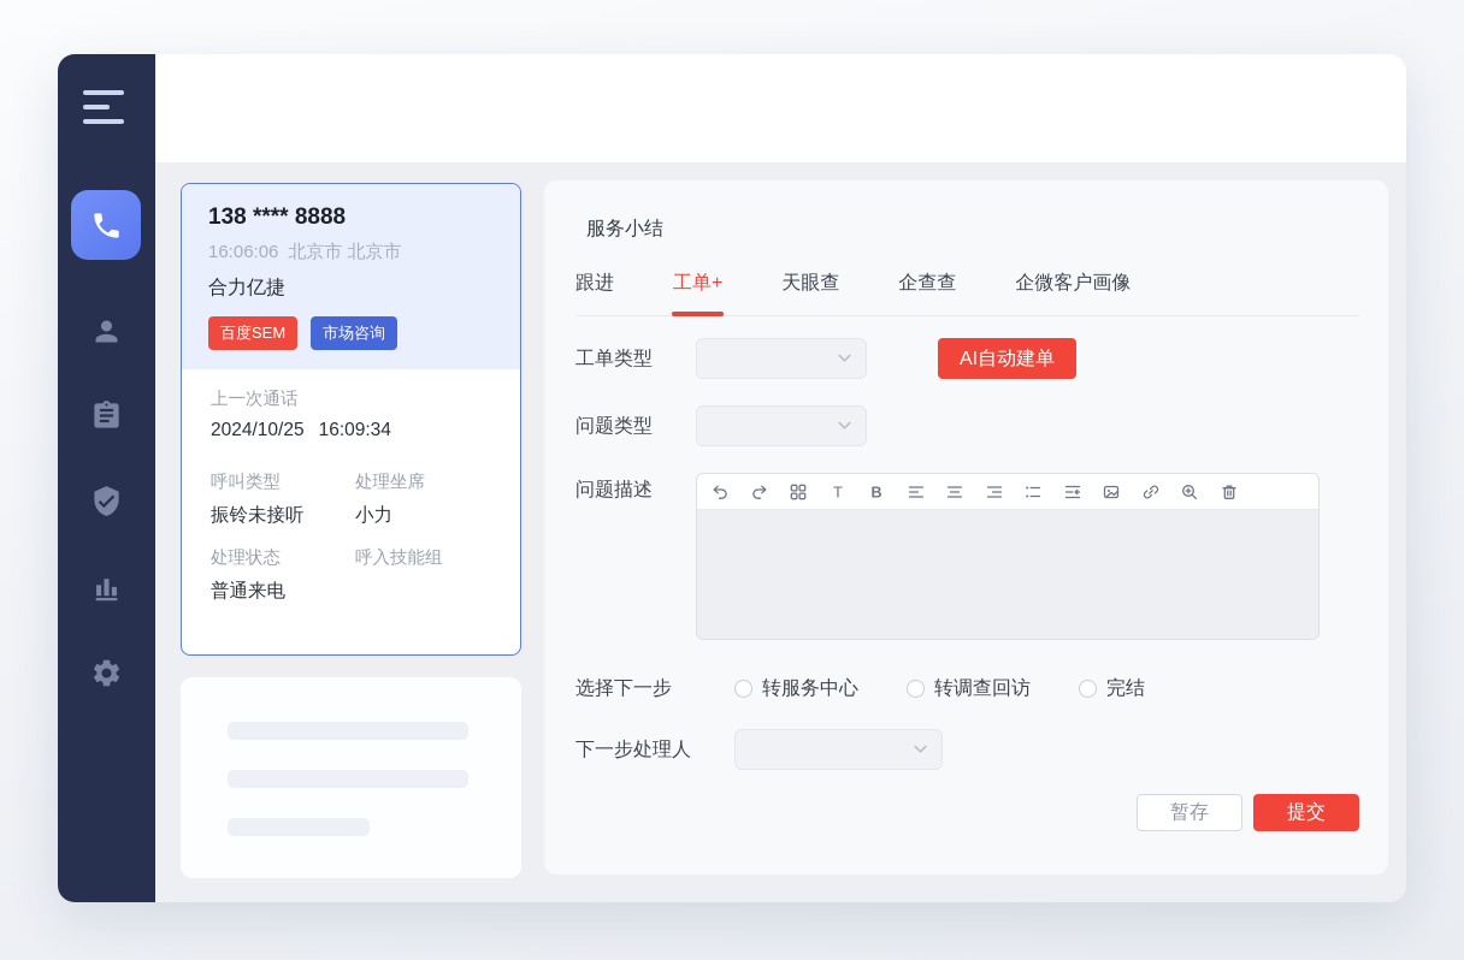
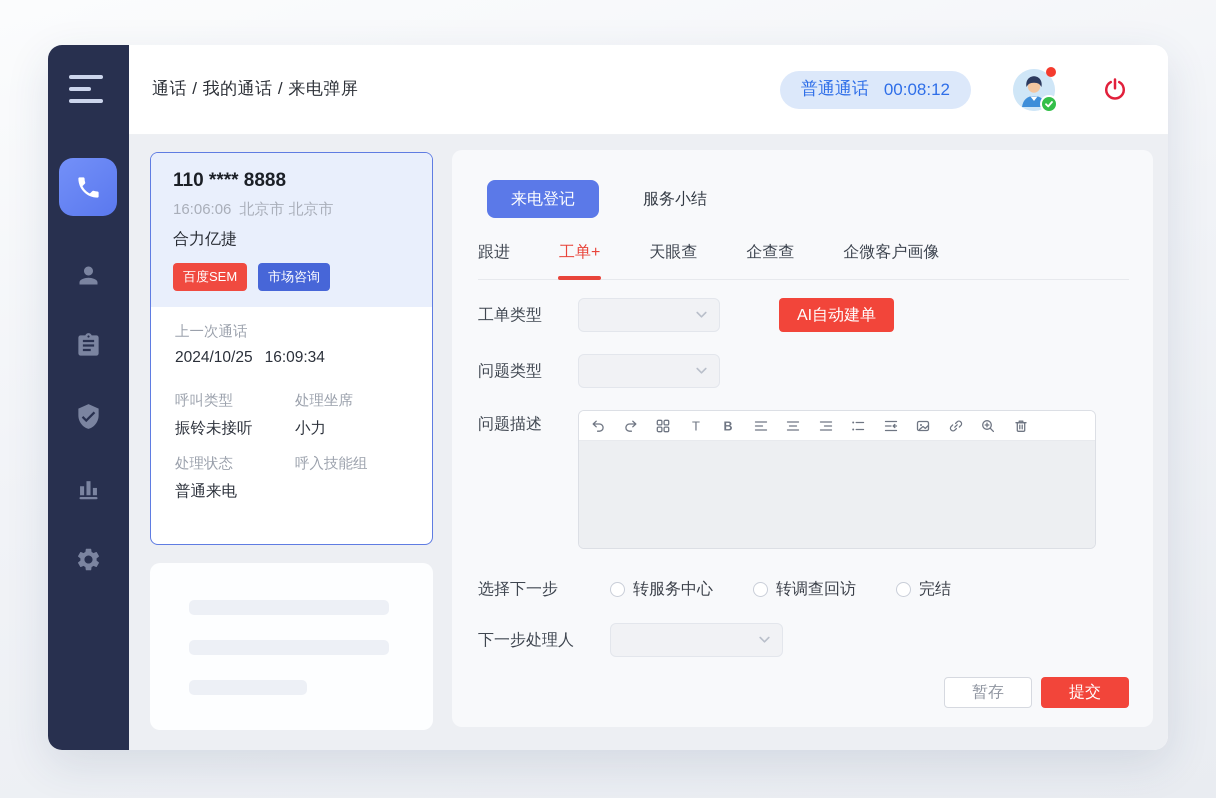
+ 通话 / 我的通话 / 来电弹屏
+ 普通通话
+ 00:08:12
- 138 **** 8888
+ 110 **** 8888
  16:06:06
  北京市 北京市
  合力亿捷
  百度SEM
  市场咨询
  上一次通话
  2024/10/25
  16:09:34
  呼叫类型
  处理坐席
  振铃未接听
  小力
  处理状态
  呼入技能组
  普通来电
+ 来电登记
  服务小结
  跟进
  工单+
  天眼查
  企查查
  企微客户画像
  工单类型
  AI自动建单
  问题类型
  问题描述
  T
  B
  选择下一步
  转服务中心
  转调查回访
  完结
  下一步处理人
  暂存
  提交
